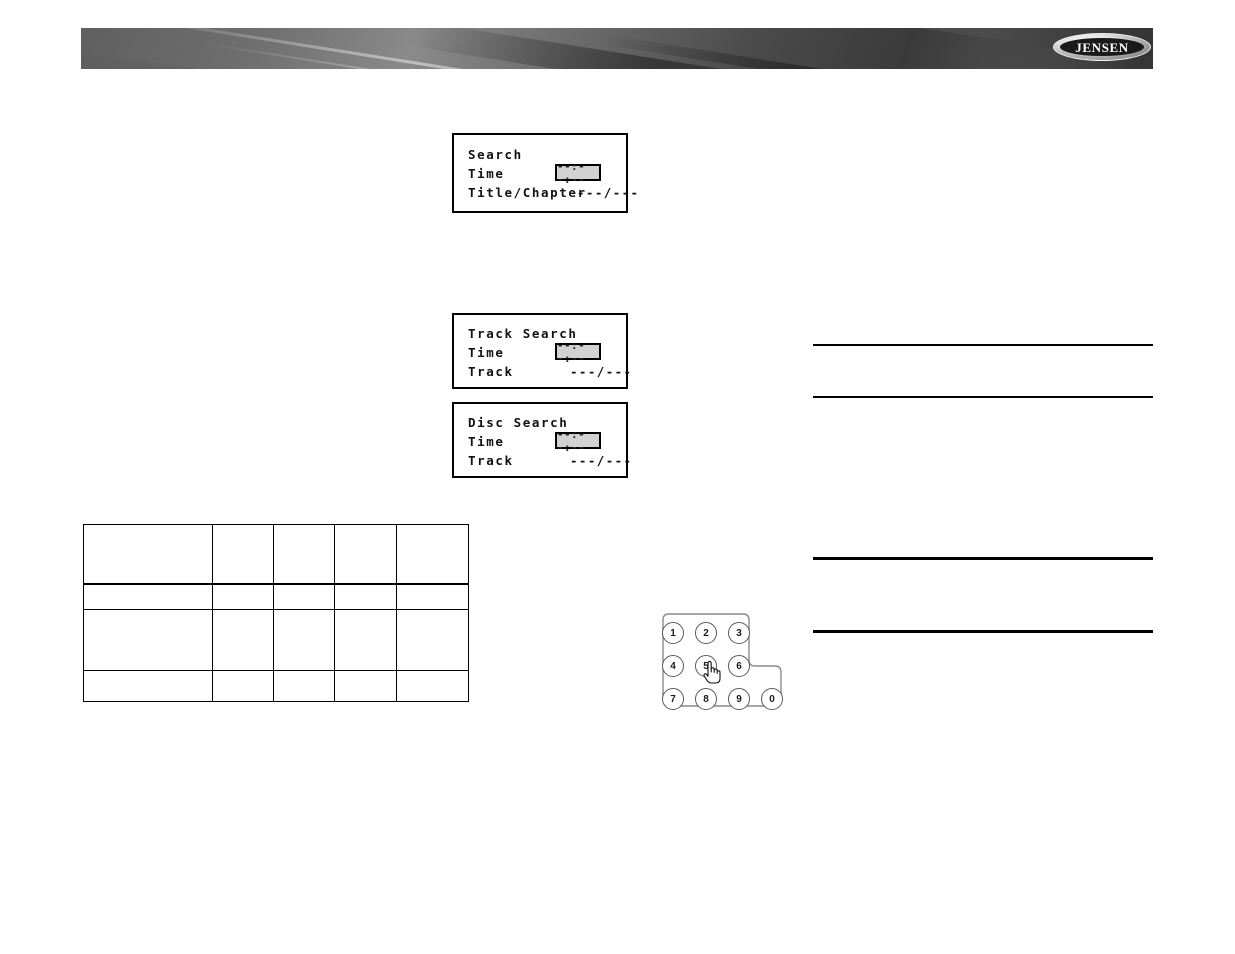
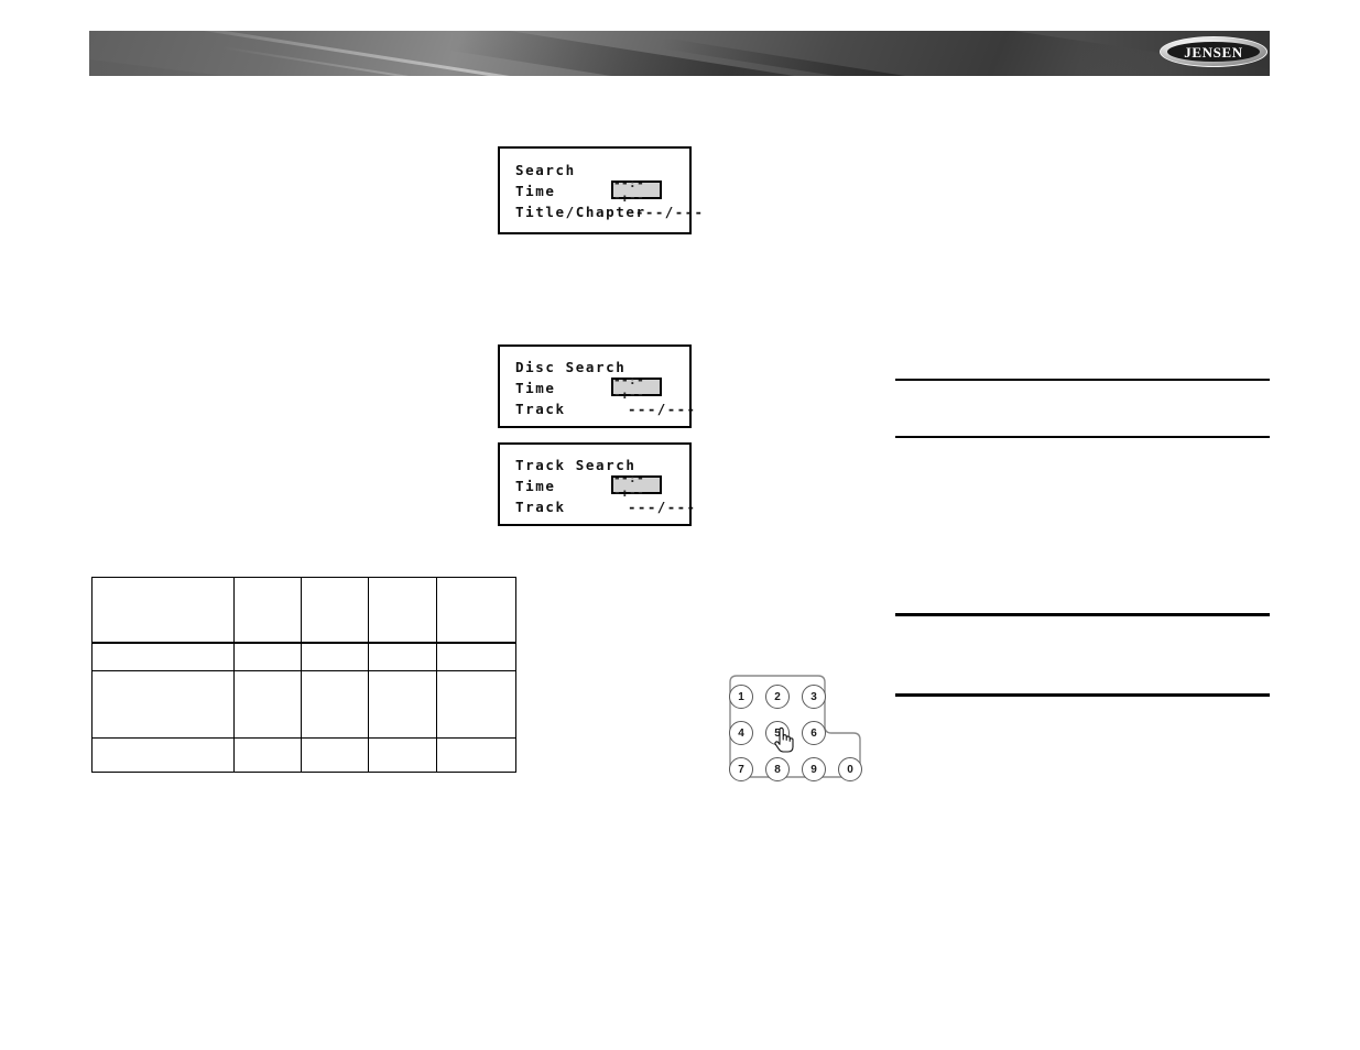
  JENSEN
  Search
  Time
  --:--:--
  Title/Chapter
  ---/---
- Track Search
+ Disc Search
  Time
  --:--:--
  Track
  ---/---
- Disc Search
+ Track Search
  Time
  --:--:--
  Track
  ---/---
  1
  2
  3
  4
  5
  6
  7
  8
  9
  0
